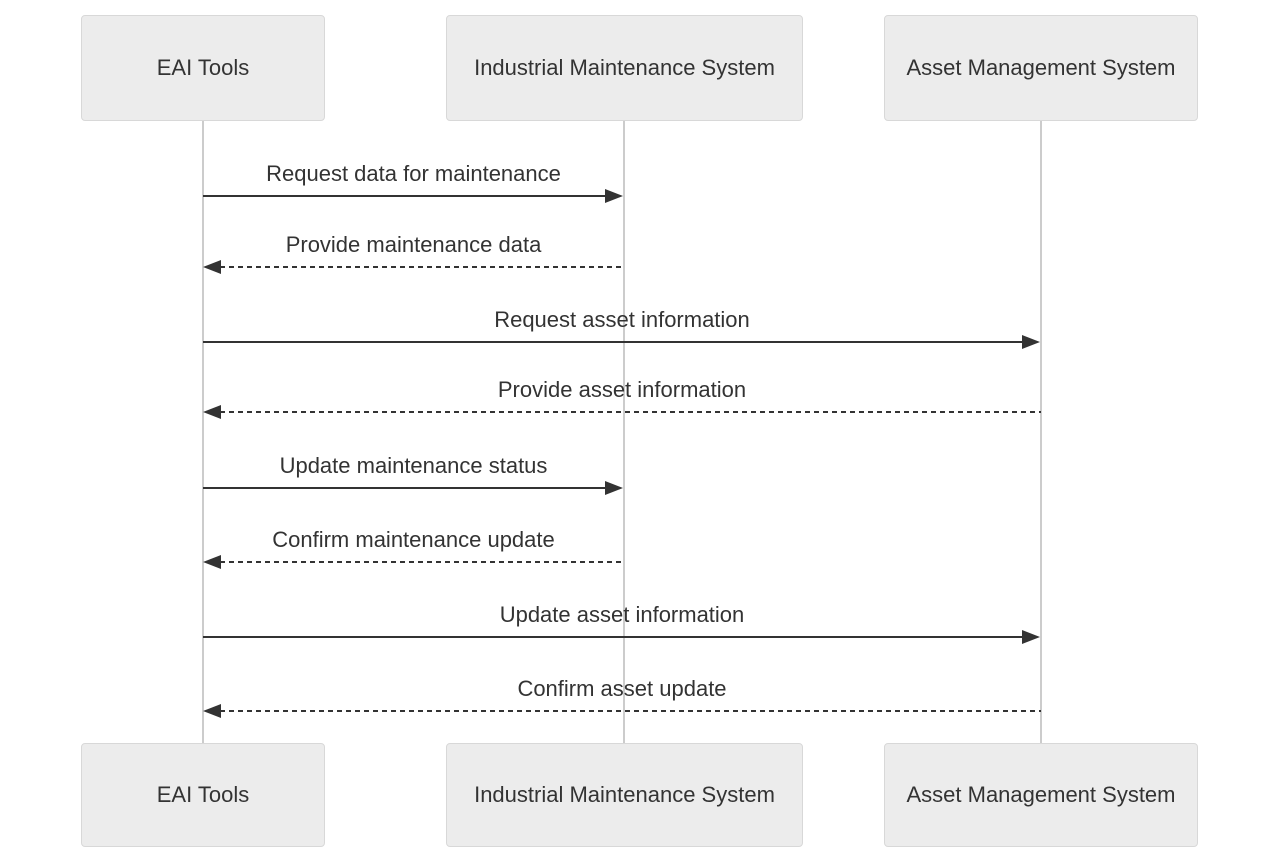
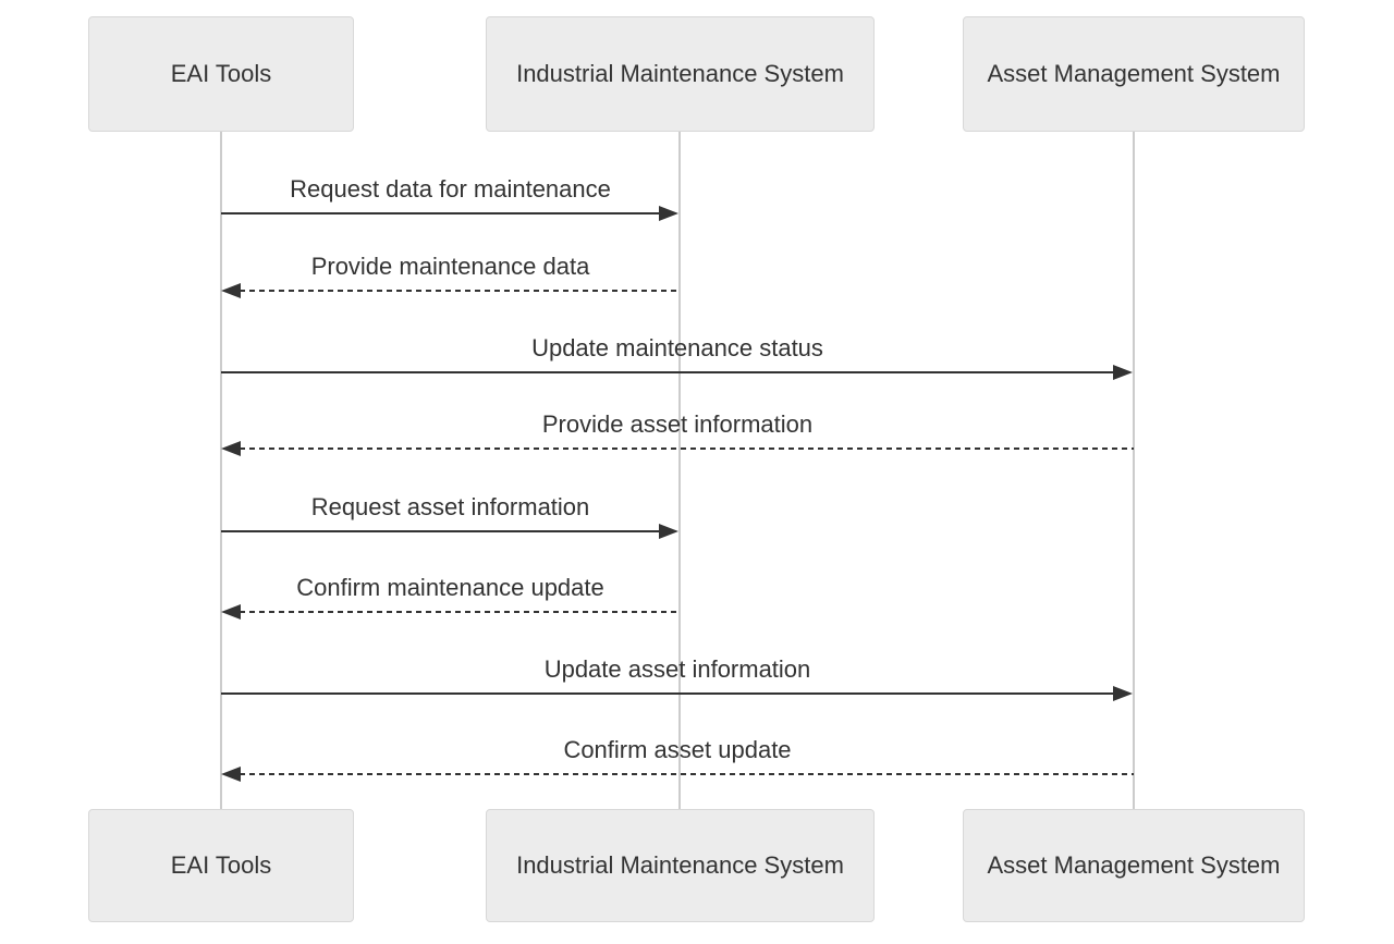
  EAI Tools
  Industrial Maintenance System
  Asset Management System
  Request data for maintenance
  Provide maintenance data
- Request asset information
+ Update maintenance status
  Provide asset information
- Update maintenance status
+ Request asset information
  Confirm maintenance update
  Update asset information
  Confirm asset update
  EAI Tools
  Industrial Maintenance System
  Asset Management System
